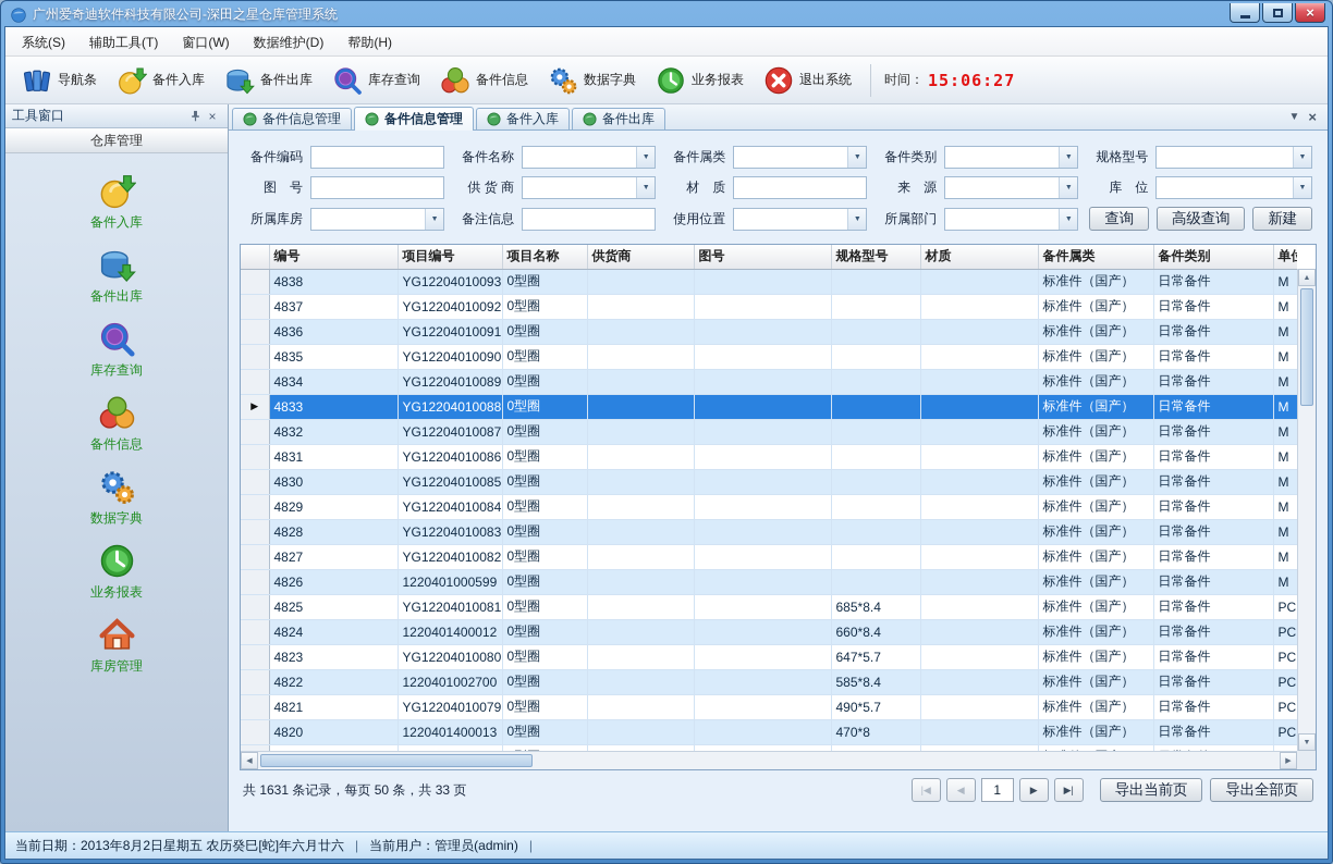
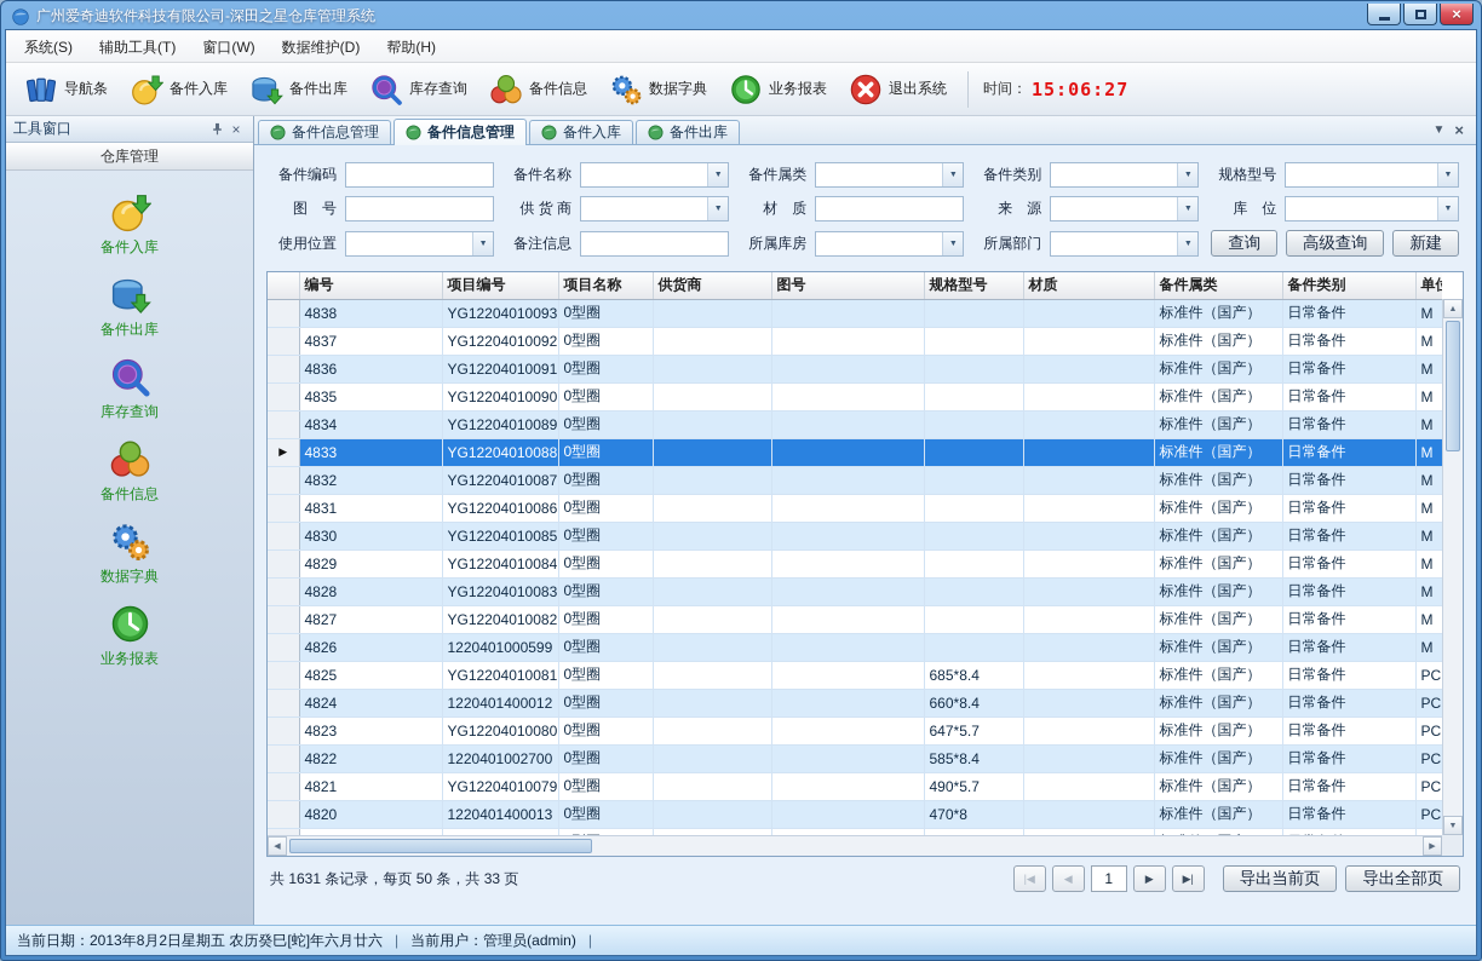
  广州爱奇迪软件科技有限公司-深田之星仓库管理系统
  ×
  系统(S)
  辅助工具(T)
  窗口(W)
  数据维护(D)
  帮助(H)
  导航条
  备件入库
  备件出库
  库存查询
  备件信息
  数据字典
  业务报表
  退出系统
  时间：
  15:06:27
  工具窗口
  ×
  仓库管理
  备件入库
  备件出库
  库存查询
  备件信息
  数据字典
  业务报表
- 库房管理
  备件信息管理
  备件信息管理
  备件入库
  备件出库
  ▼
  ×
  备件编码
  备件名称
  备件属类
  备件类别
  规格型号
  图 号
  供 货 商
  材 质
  来 源
  库 位
- 所属库房
+ 使用位置
  备注信息
- 使用位置
+ 所属库房
  所属部门
  查询
  高级查询
  新建
  	编号	项目编号	项目名称	供货商	图号	规格型号	材质	备件属类	备件类别	单
  	4838	YG12204010093	0型圈					标准件（国产）	日常备件	M
  	4837	YG12204010092	0型圈					标准件（国产）	日常备件	M
  	4836	YG12204010091	0型圈					标准件（国产）	日常备件	M
  	4835	YG12204010090	0型圈					标准件（国产）	日常备件	M
  	4834	YG12204010089	0型圈					标准件（国产）	日常备件	M
  ▶	4833	YG12204010088	0型圈					标准件（国产）	日常备件	M
  	4832	YG12204010087	0型圈					标准件（国产）	日常备件	M
  	4831	YG12204010086	0型圈					标准件（国产）	日常备件	M
  	4830	YG12204010085	0型圈					标准件（国产）	日常备件	M
  	4829	YG12204010084	0型圈					标准件（国产）	日常备件	M
  	4828	YG12204010083	0型圈					标准件（国产）	日常备件	M
  	4827	YG12204010082	0型圈					标准件（国产）	日常备件	M
  	4826	1220401000599	0型圈					标准件（国产）	日常备件	M
  	4825	YG12204010081	0型圈			685*8.4		标准件（国产）	日常备件	PC
  	4824	1220401400012	0型圈			660*8.4		标准件（国产）	日常备件	PC
  	4823	YG12204010080	0型圈			647*5.7		标准件（国产）	日常备件	PC
  	4822	1220401002700	0型圈			585*8.4		标准件（国产）	日常备件	PC
  	4821	YG12204010079	0型圈			490*5.7		标准件（国产）	日常备件	PC
  	4820	1220401400013	0型圈			470*8		标准件（国产）	日常备件	PC
  共 1631 条记录，每页 50 条，共 33 页
  |◀
  ◀
  1
  ▶
  ▶|
  导出当前页
  导出全部页
  当前日期：2013年8月2日星期五 农历癸巳[蛇]年六月廿六
  |
  当前用户：管理员(admin)
  |
